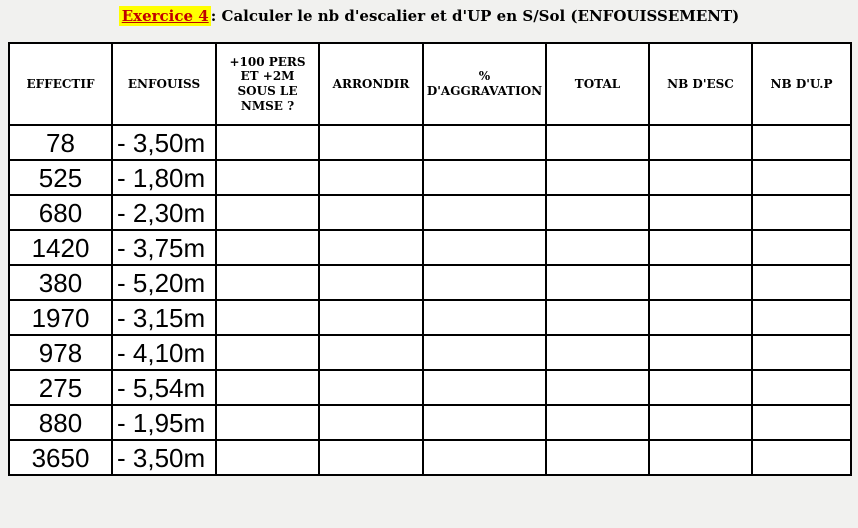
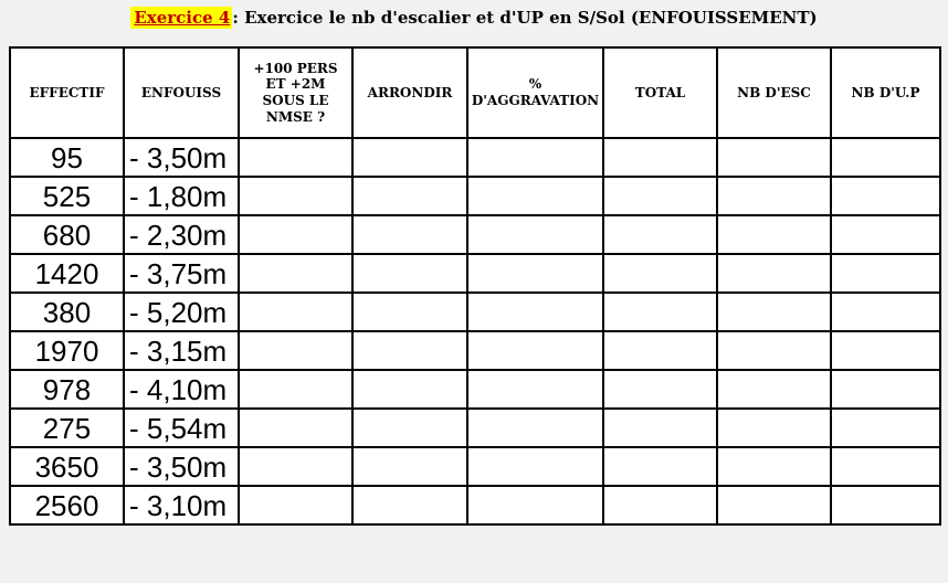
- Exercice 4: Calculer le nb d'escalier et d'UP en S/Sol (ENFOUISSEMENT)
+ Exercice 4: Exercice le nb d'escalier et d'UP en S/Sol (ENFOUISSEMENT)
  EFFECTIF	ENFOUISS	+100 PERS ET +2M SOUS LE NMSE ?	ARRONDIR	% D'AGGRAVATION	TOTAL	NB D'ESC	NB D'U.P
- 78	- 3,50m
+ 95	- 3,50m
  525	- 1,80m
  680	- 2,30m
  1420	- 3,75m
  380	- 5,20m
  1970	- 3,15m
  978	- 4,10m
  275	- 5,54m
- 880	- 1,95m
  3650	- 3,50m
+ 2560	- 3,10m
